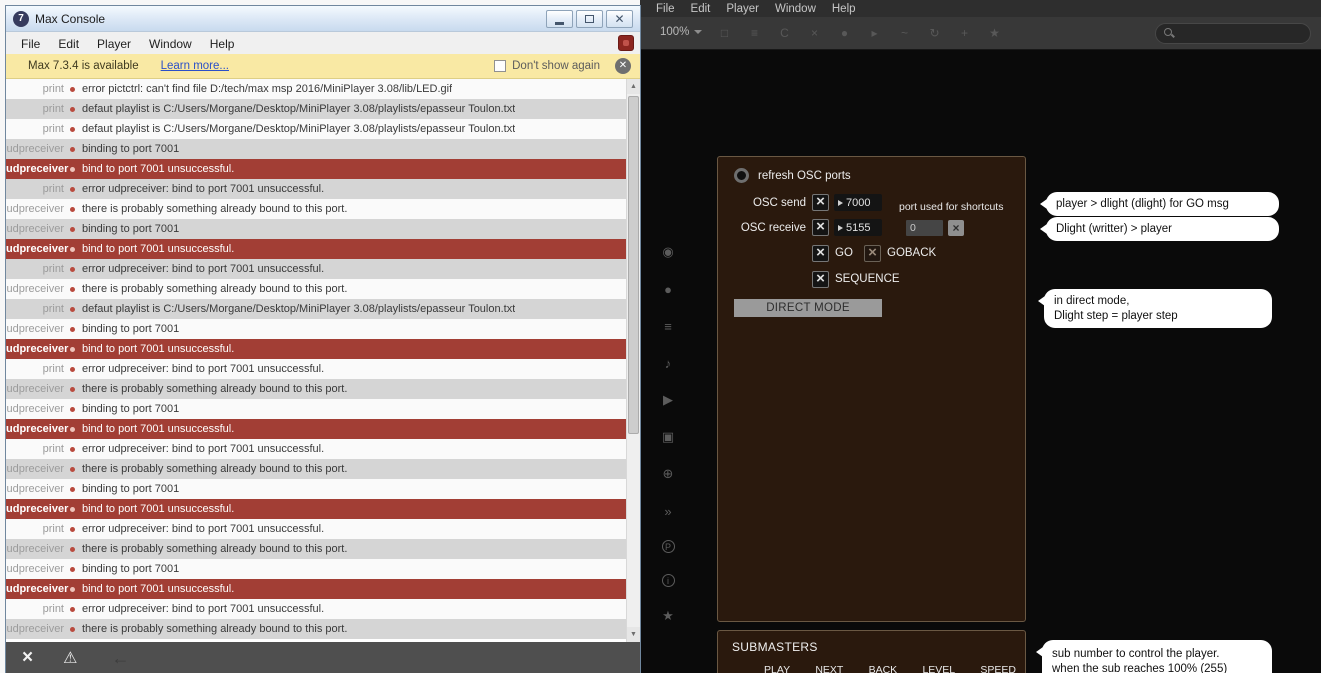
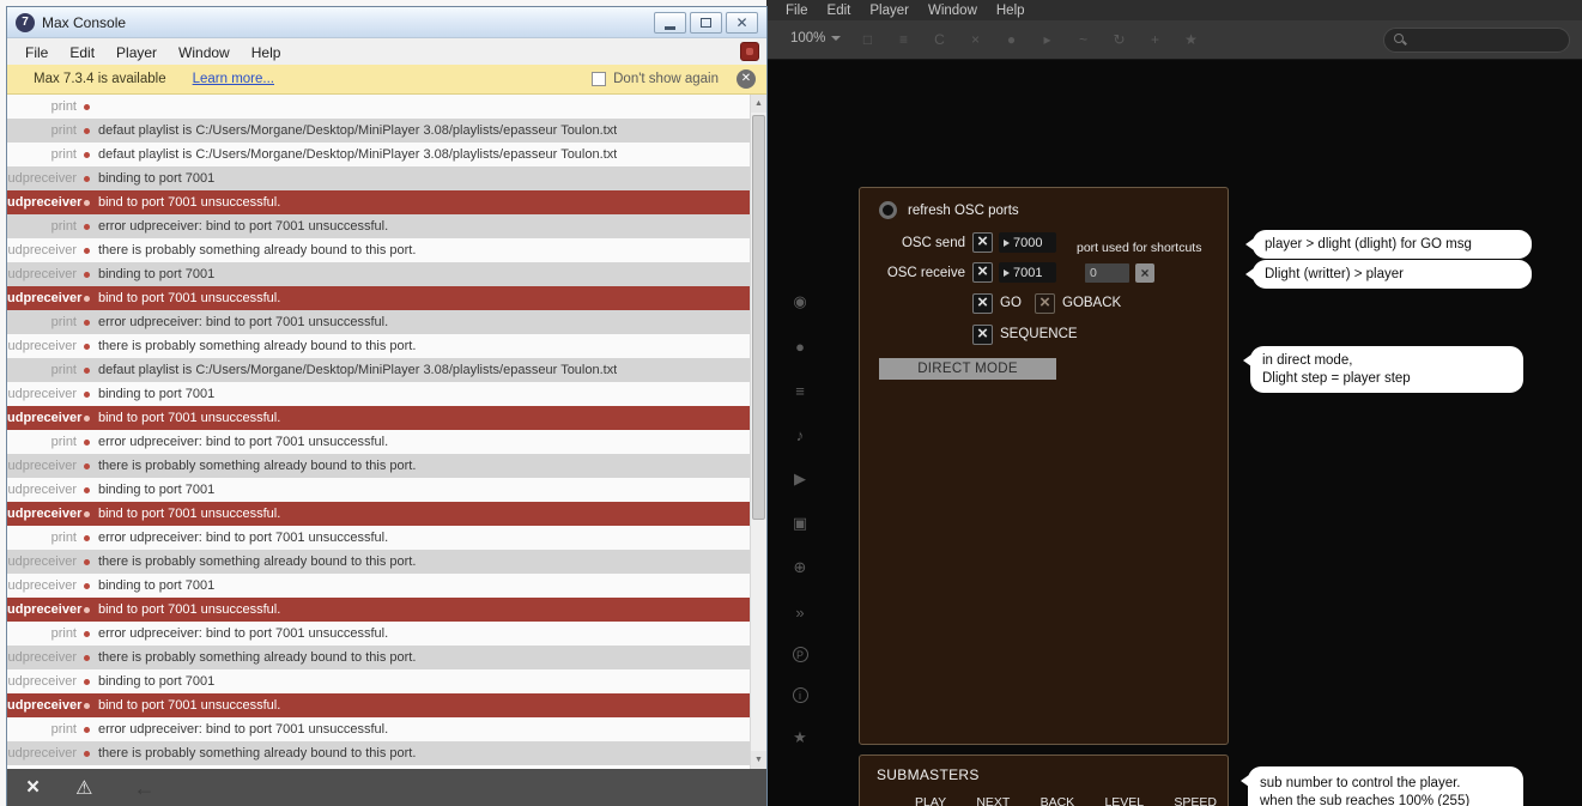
  File
  Edit
  Player
  Window
  Help
  100%
  C
  ×
  ●
  ▸
  ~
  ↻
  +
  ★
  ◉
  ●
  ≡
  ♪
  ▶
  ▣
  ⊕
  »
  P
  i
  ★
  refresh OSC ports
  OSC send
  ×
  7000
  port used for shortcuts
  OSC receive
  ×
- 5155
+ 7001
  0
  ×
  ×
  GO
  ×
  GOBACK
  ×
  SEQUENCE
  DIRECT MODE
  player > dlight (dlight) for GO msg
  Dlight (writter) > player
  in direct mode,
  Dlight step = player step
  sub number to control the player.
  when the sub reaches 100% (255)
  SUBMASTERS
  PLAY
  NEXT
  BACK
  LEVEL
  SPEED
  7
  Max Console
  ✕
  File
  Edit
  Player
  Window
  Help
  Max 7.3.4 is available
  Learn more...
  Don't show again
  ✕
  print
- error pictctrl: can't find file D:/tech/max msp 2016/MiniPlayer 3.08/lib/LED.gif
  print
  defaut playlist is C:/Users/Morgane/Desktop/MiniPlayer 3.08/playlists/epasseur Toulon.txt
  print
  defaut playlist is C:/Users/Morgane/Desktop/MiniPlayer 3.08/playlists/epasseur Toulon.txt
  udpreceiver
  binding to port 7001
  udpreceiver
  bind to port 7001 unsuccessful.
  print
  error udpreceiver: bind to port 7001 unsuccessful.
  udpreceiver
  there is probably something already bound to this port.
  udpreceiver
  binding to port 7001
  udpreceiver
  bind to port 7001 unsuccessful.
  print
  error udpreceiver: bind to port 7001 unsuccessful.
  udpreceiver
  there is probably something already bound to this port.
  print
  defaut playlist is C:/Users/Morgane/Desktop/MiniPlayer 3.08/playlists/epasseur Toulon.txt
  udpreceiver
  binding to port 7001
  udpreceiver
  bind to port 7001 unsuccessful.
  print
  error udpreceiver: bind to port 7001 unsuccessful.
  udpreceiver
  there is probably something already bound to this port.
  udpreceiver
  binding to port 7001
  udpreceiver
  bind to port 7001 unsuccessful.
  print
  error udpreceiver: bind to port 7001 unsuccessful.
  udpreceiver
  there is probably something already bound to this port.
  udpreceiver
  binding to port 7001
  udpreceiver
  bind to port 7001 unsuccessful.
  print
  error udpreceiver: bind to port 7001 unsuccessful.
  udpreceiver
  there is probably something already bound to this port.
  udpreceiver
  binding to port 7001
  udpreceiver
  bind to port 7001 unsuccessful.
  print
  error udpreceiver: bind to port 7001 unsuccessful.
  udpreceiver
  there is probably something already bound to this port.
  ×
  ⚠
